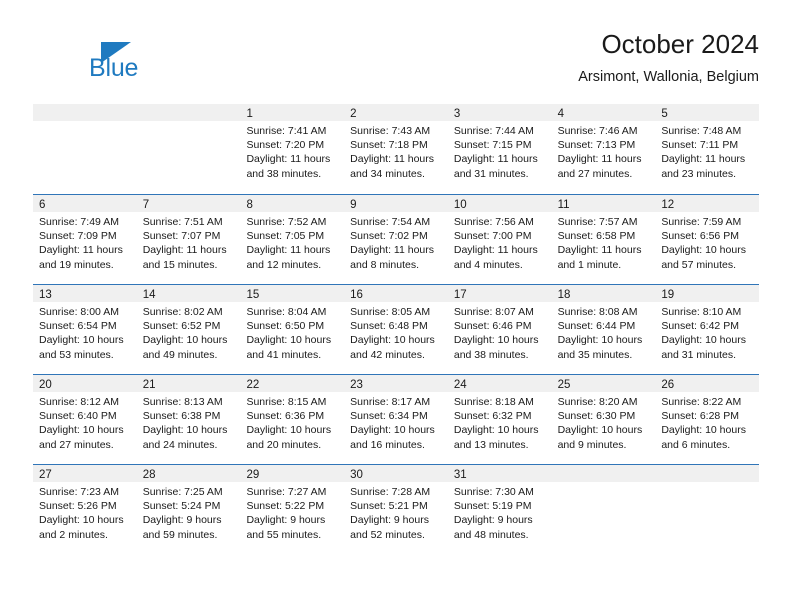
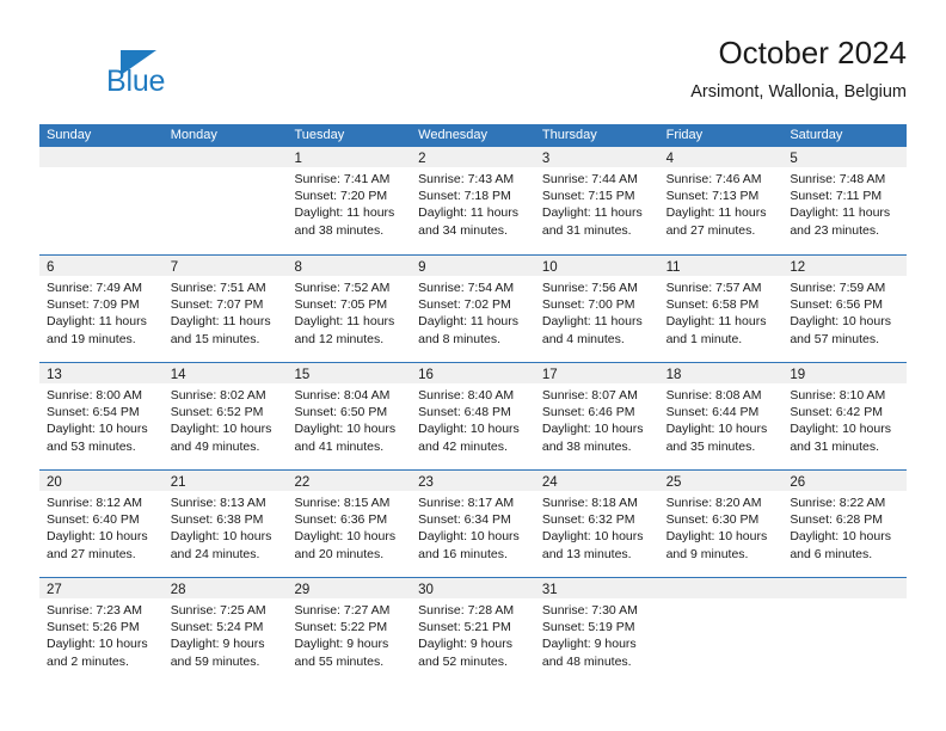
  Blue
  October 2024
  Arsimont, Wallonia, Belgium
+ Sunday
+ Monday
+ Tuesday
+ Wednesday
+ Thursday
+ Friday
+ Saturday
  1
  Sunrise: 7:41 AM
  Sunset: 7:20 PM
  Daylight: 11 hours
  and 38 minutes.
  2
  Sunrise: 7:43 AM
  Sunset: 7:18 PM
  Daylight: 11 hours
  and 34 minutes.
  3
  Sunrise: 7:44 AM
  Sunset: 7:15 PM
  Daylight: 11 hours
  and 31 minutes.
  4
  Sunrise: 7:46 AM
  Sunset: 7:13 PM
  Daylight: 11 hours
  and 27 minutes.
  5
  Sunrise: 7:48 AM
  Sunset: 7:11 PM
  Daylight: 11 hours
  and 23 minutes.
  6
  Sunrise: 7:49 AM
  Sunset: 7:09 PM
  Daylight: 11 hours
  and 19 minutes.
  7
  Sunrise: 7:51 AM
  Sunset: 7:07 PM
  Daylight: 11 hours
  and 15 minutes.
  8
  Sunrise: 7:52 AM
  Sunset: 7:05 PM
  Daylight: 11 hours
  and 12 minutes.
  9
  Sunrise: 7:54 AM
  Sunset: 7:02 PM
  Daylight: 11 hours
  and 8 minutes.
  10
  Sunrise: 7:56 AM
  Sunset: 7:00 PM
  Daylight: 11 hours
  and 4 minutes.
  11
  Sunrise: 7:57 AM
  Sunset: 6:58 PM
  Daylight: 11 hours
  and 1 minute.
  12
  Sunrise: 7:59 AM
  Sunset: 6:56 PM
  Daylight: 10 hours
  and 57 minutes.
  13
  Sunrise: 8:00 AM
  Sunset: 6:54 PM
  Daylight: 10 hours
  and 53 minutes.
  14
  Sunrise: 8:02 AM
  Sunset: 6:52 PM
  Daylight: 10 hours
  and 49 minutes.
  15
  Sunrise: 8:04 AM
  Sunset: 6:50 PM
  Daylight: 10 hours
  and 41 minutes.
  16
- Sunrise: 8:05 AM
+ Sunrise: 8:40 AM
  Sunset: 6:48 PM
  Daylight: 10 hours
  and 42 minutes.
  17
  Sunrise: 8:07 AM
  Sunset: 6:46 PM
  Daylight: 10 hours
  and 38 minutes.
  18
  Sunrise: 8:08 AM
  Sunset: 6:44 PM
  Daylight: 10 hours
  and 35 minutes.
  19
  Sunrise: 8:10 AM
  Sunset: 6:42 PM
  Daylight: 10 hours
  and 31 minutes.
  20
  Sunrise: 8:12 AM
  Sunset: 6:40 PM
  Daylight: 10 hours
  and 27 minutes.
  21
  Sunrise: 8:13 AM
  Sunset: 6:38 PM
  Daylight: 10 hours
  and 24 minutes.
  22
  Sunrise: 8:15 AM
  Sunset: 6:36 PM
  Daylight: 10 hours
  and 20 minutes.
  23
  Sunrise: 8:17 AM
  Sunset: 6:34 PM
  Daylight: 10 hours
  and 16 minutes.
  24
  Sunrise: 8:18 AM
  Sunset: 6:32 PM
  Daylight: 10 hours
  and 13 minutes.
  25
  Sunrise: 8:20 AM
  Sunset: 6:30 PM
  Daylight: 10 hours
  and 9 minutes.
  26
  Sunrise: 8:22 AM
  Sunset: 6:28 PM
  Daylight: 10 hours
  and 6 minutes.
  27
  Sunrise: 7:23 AM
  Sunset: 5:26 PM
  Daylight: 10 hours
  and 2 minutes.
  28
  Sunrise: 7:25 AM
  Sunset: 5:24 PM
  Daylight: 9 hours
  and 59 minutes.
  29
  Sunrise: 7:27 AM
  Sunset: 5:22 PM
  Daylight: 9 hours
  and 55 minutes.
  30
  Sunrise: 7:28 AM
  Sunset: 5:21 PM
  Daylight: 9 hours
  and 52 minutes.
  31
  Sunrise: 7:30 AM
  Sunset: 5:19 PM
  Daylight: 9 hours
  and 48 minutes.
